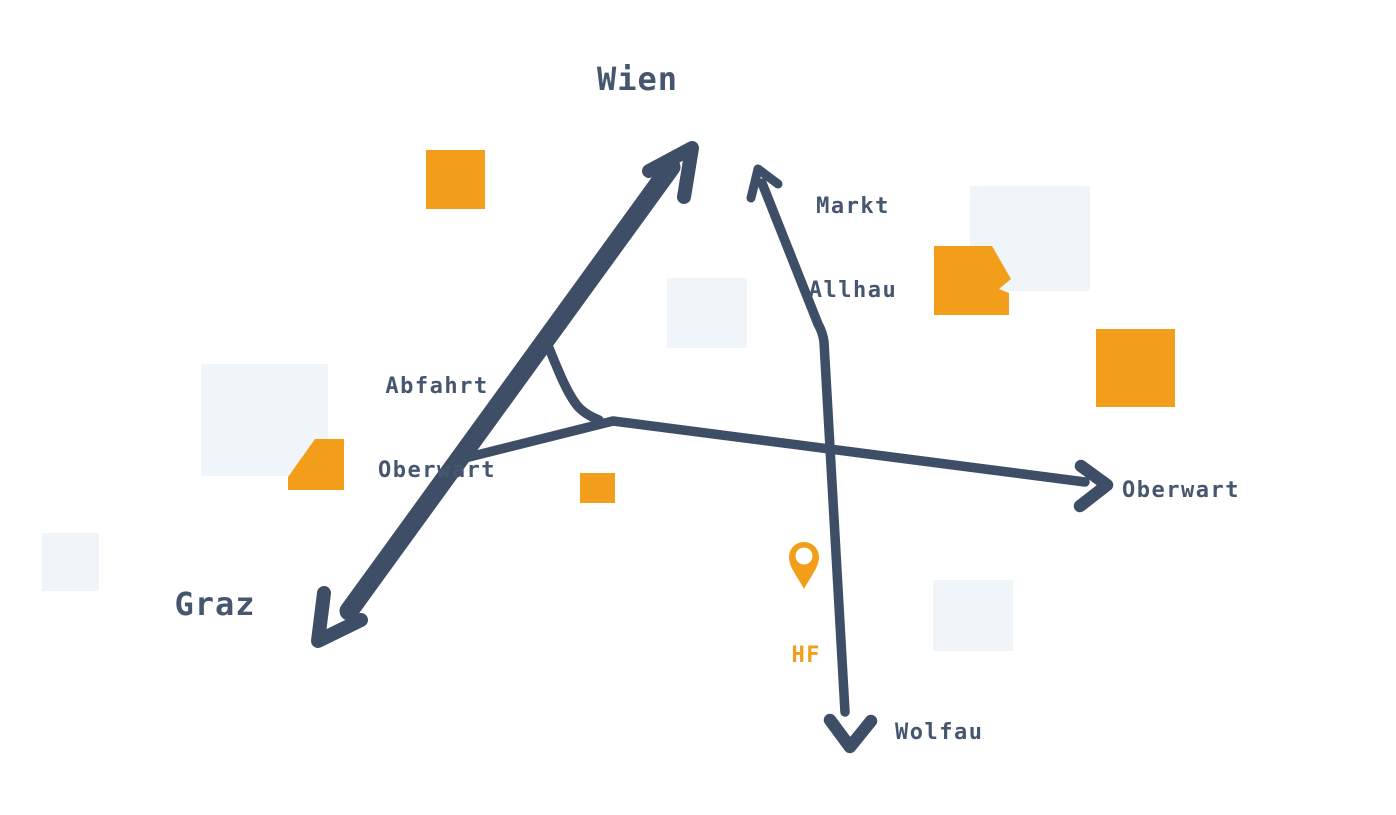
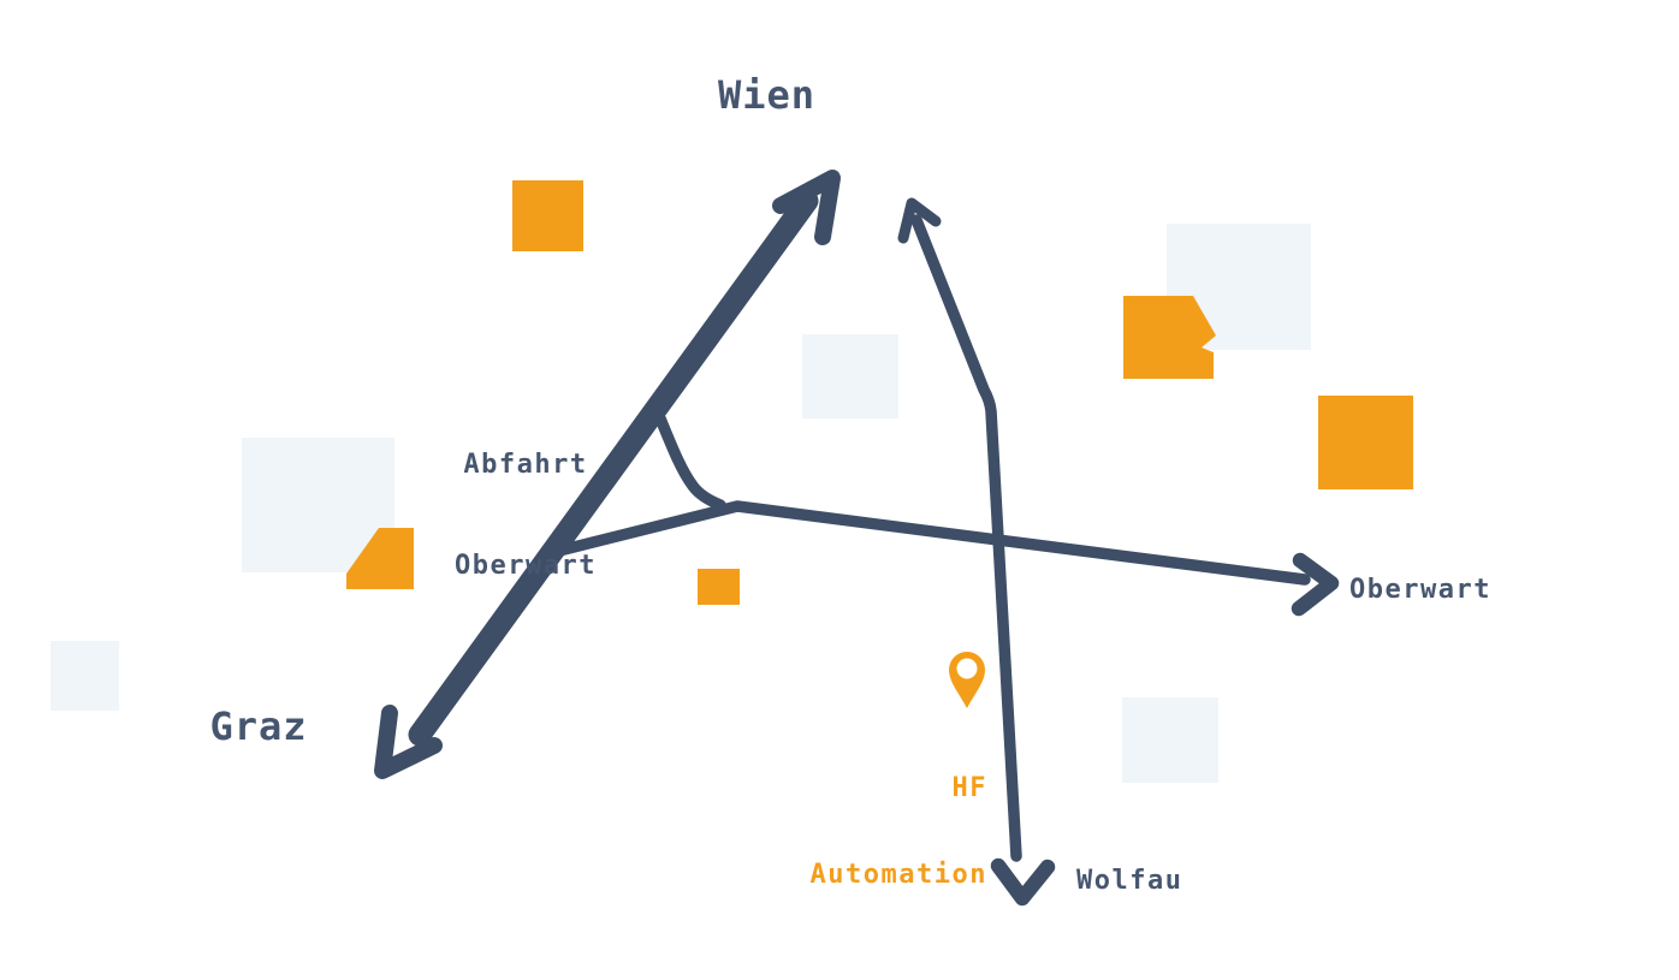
  Wien
  Graz
- Markt
- Allhau
  Abfahrt
  Oberwart
  Oberwart
  Wolfau
  HF
+ Automation
